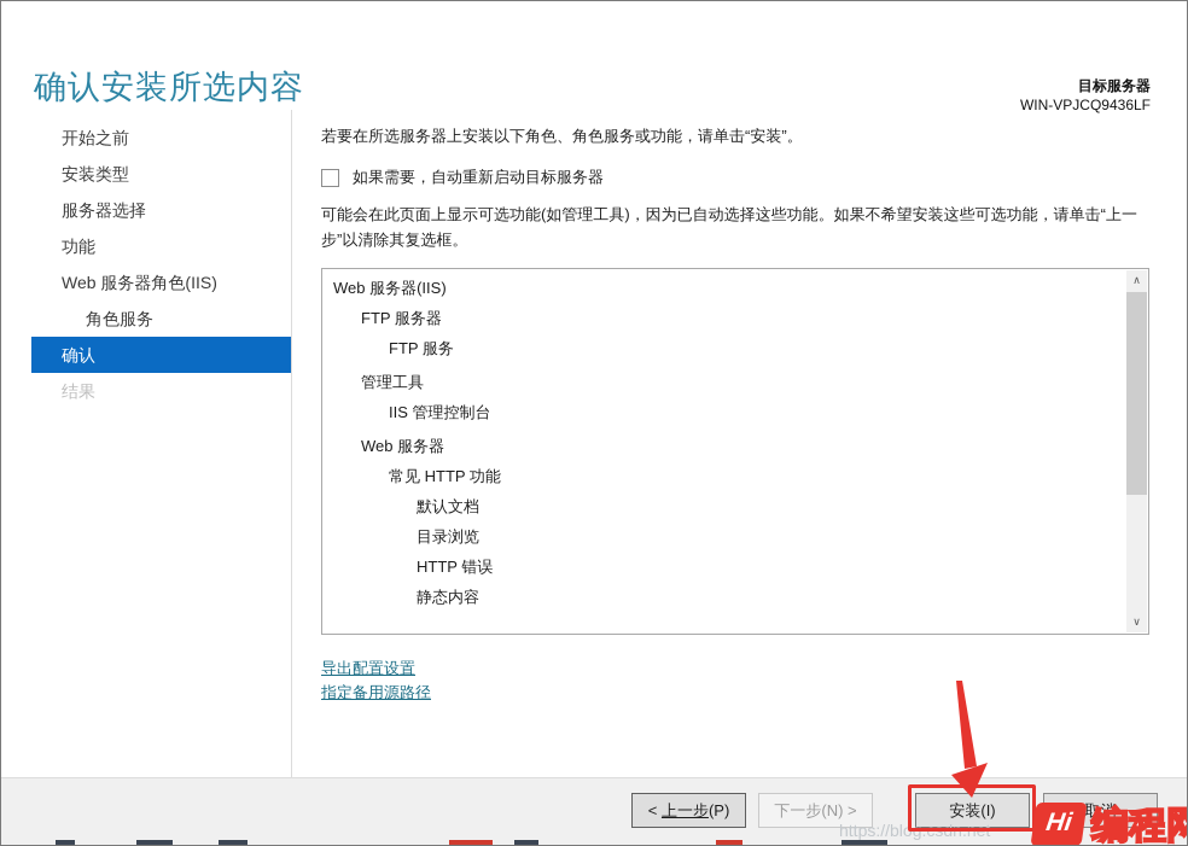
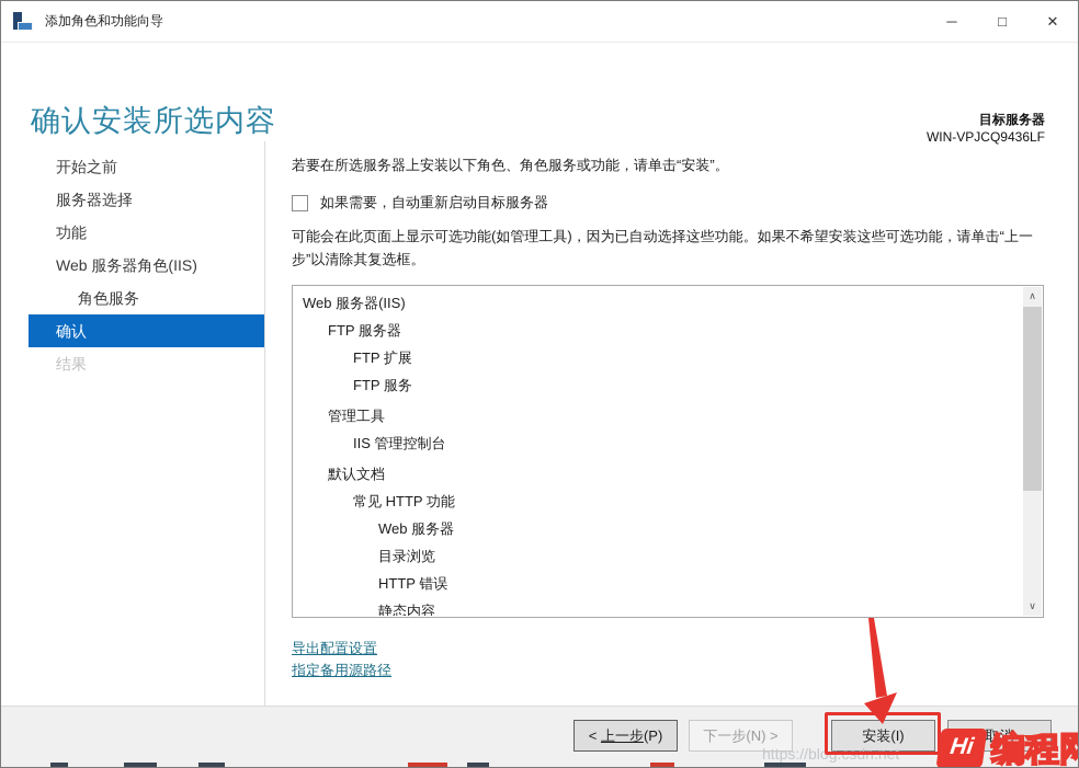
+ 添加角色和功能向导
+ ─
+ □
+ ✕
  确认安装所选内容
  目标服务器
  WIN-VPJCQ9436LF
  开始之前
- 安装类型
  服务器选择
  功能
  Web 服务器角色(IIS)
  角色服务
  确认
  结果
  若要在所选服务器上安装以下角色、角色服务或功能，请单击“安装”。
  如果需要，自动重新启动目标服务器
  可能会在此页面上显示可选功能(如管理工具)，因为已自动选择这些功能。如果不希望安装这些可选功能，请单击“上一步”以清除其复选框。
  Web 服务器(IIS)
  FTP 服务器
+ FTP 扩展
  FTP 服务
  管理工具
  IIS 管理控制台
- Web 服务器
+ 默认文档
  常见 HTTP 功能
- 默认文档
+ Web 服务器
  目录浏览
  HTTP 错误
  静态内容
  ∧
  ∨
  导出配置设置
  指定备用源路径
  < 上一步(P)
  下一步(N) >
  安装(I)
  取消
  https://blog.csdn.net
  编程网
